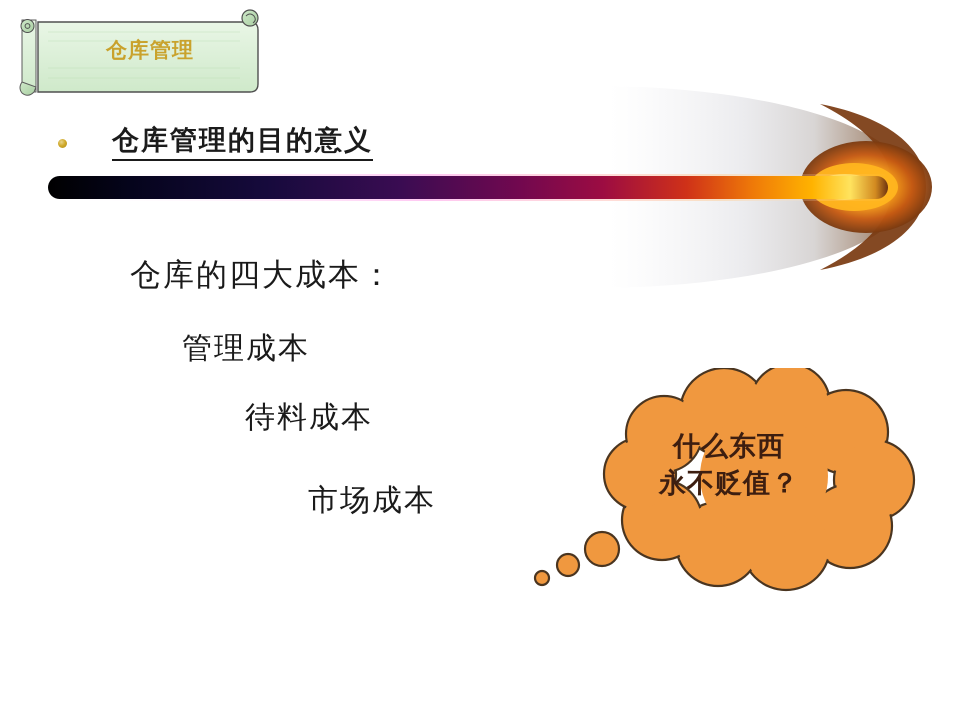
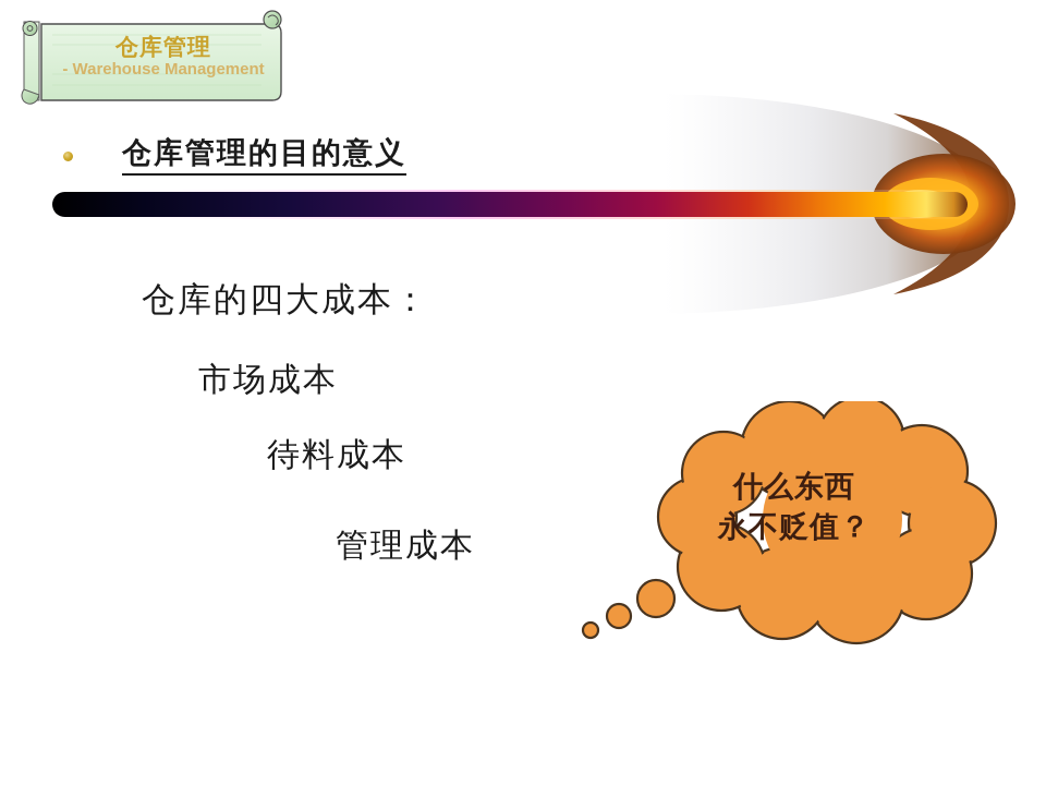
  仓库管理
+ - Warehouse Management
  仓库管理的目的意义
  仓库的四大成本：
- 管理成本
+ 市场成本
  待料成本
- 市场成本
+ 管理成本
  什么东西
  永不贬值？
